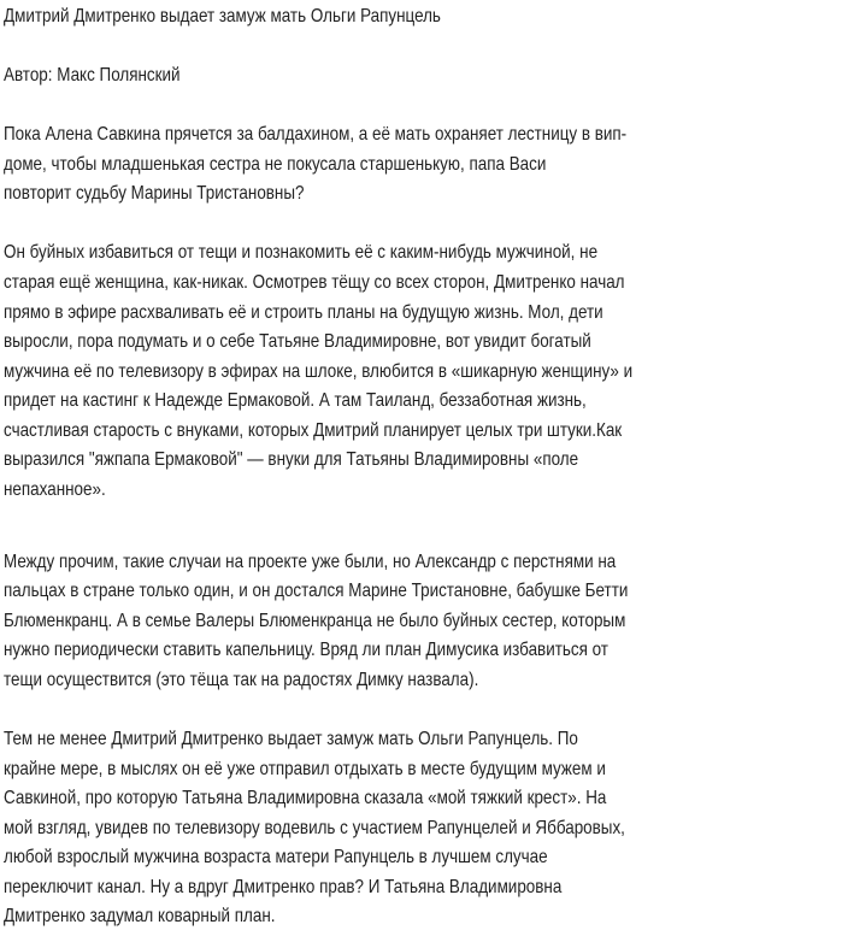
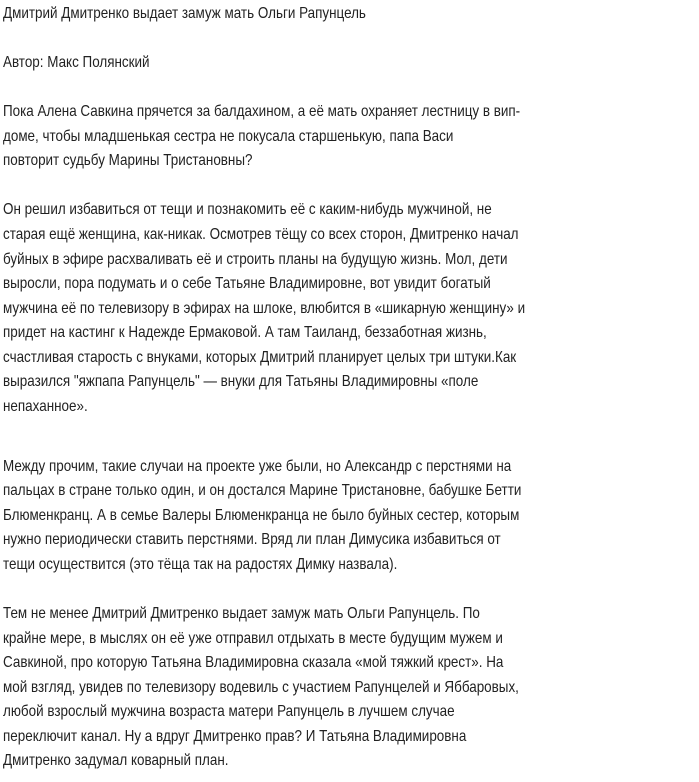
  Дмитрий Дмитренко выдает замуж мать Ольги Рапунцель
  Автор: Макс Полянский
  Пока Алена Савкина прячется за балдахином, а её мать охраняет лестницу в вип-
  доме, чтобы младшенькая сестра не покусала старшенькую, папа Васи
  повторит судьбу Марины Тристановны?
- Он буйных избавиться от тещи и познакомить её с каким-нибудь мужчиной, не
+ Он решил избавиться от тещи и познакомить её с каким-нибудь мужчиной, не
  старая ещё женщина, как-никак. Осмотрев тёщу со всех сторон, Дмитренко начал
- прямо в эфире расхваливать её и строить планы на будущую жизнь. Мол, дети
+ буйных в эфире расхваливать её и строить планы на будущую жизнь. Мол, дети
  выросли, пора подумать и о себе Татьяне Владимировне, вот увидит богатый
  мужчина её по телевизору в эфирах на шлоке, влюбится в «шикарную женщину» и
  придет на кастинг к Надежде Ермаковой. А там Таиланд, беззаботная жизнь,
  счастливая старость с внуками, которых Дмитрий планирует целых три штуки.Как
- выразился "яжпапа Ермаковой" — внуки для Татьяны Владимировны «поле
+ выразился "яжпапа Рапунцель" — внуки для Татьяны Владимировны «поле
  непаханное».
  Между прочим, такие случаи на проекте уже были, но Александр с перстнями на
  пальцах в стране только один, и он достался Марине Тристановне, бабушке Бетти
  Блюменкранц. А в семье Валеры Блюменкранца не было буйных сестер, которым
- нужно периодически ставить капельницу. Вряд ли план Димусика избавиться от
+ нужно периодически ставить перстнями. Вряд ли план Димусика избавиться от
  тещи осуществится (это тёща так на радостях Димку назвала).
  Тем не менее Дмитрий Дмитренко выдает замуж мать Ольги Рапунцель. По
  крайне мере, в мыслях он её уже отправил отдыхать в месте будущим мужем и
  Савкиной, про которую Татьяна Владимировна сказала «мой тяжкий крест». На
  мой взгляд, увидев по телевизору водевиль с участием Рапунцелей и Яббаровых,
  любой взрослый мужчина возраста матери Рапунцель в лучшем случае
  переключит канал. Ну а вдруг Дмитренко прав? И Татьяна Владимировна
  Дмитренко задумал коварный план.
